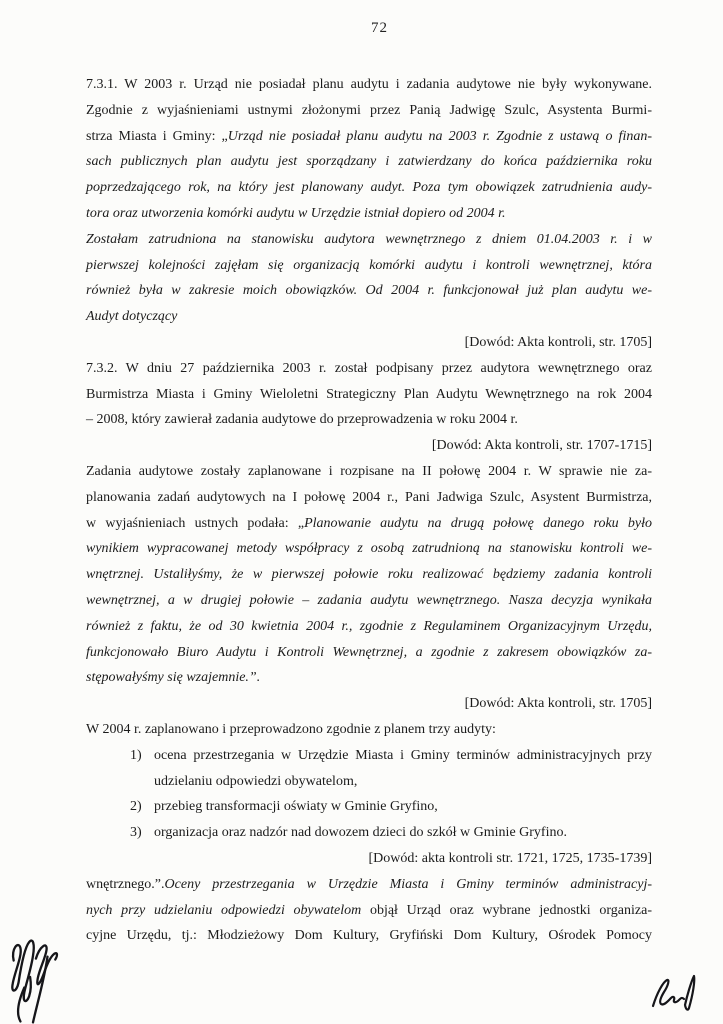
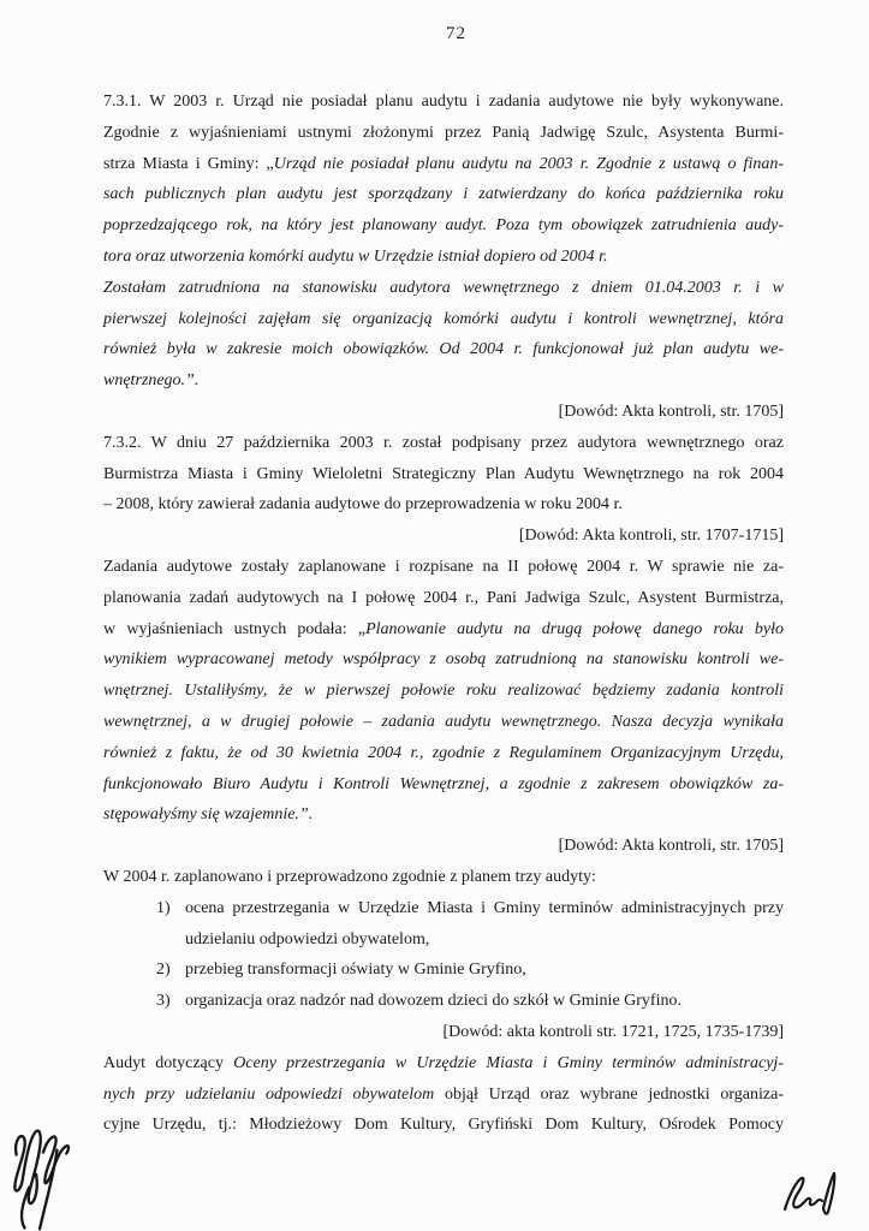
  72
  7.3.1. W 2003 r. Urząd nie posiadał planu audytu i zadania audytowe nie były wykonywane.
  Zgodnie z wyjaśnieniami ustnymi złożonymi przez Panią Jadwigę Szulc, Asystenta Burmi-
  strza Miasta i Gminy: „Urząd nie posiadał planu audytu na 2003 r. Zgodnie z ustawą o finan-
  sach publicznych plan audytu jest sporządzany i zatwierdzany do końca października roku
  poprzedzającego rok, na który jest planowany audyt. Poza tym obowiązek zatrudnienia audy-
  tora oraz utworzenia komórki audytu w Urzędzie istniał dopiero od 2004 r.
  Zostałam zatrudniona na stanowisku audytora wewnętrznego z dniem 01.04.2003 r. i w
  pierwszej kolejności zajęłam się organizacją komórki audytu i kontroli wewnętrznej, która
  również była w zakresie moich obowiązków. Od 2004 r. funkcjonował już plan audytu we-
- Audyt dotyczący
+ wnętrznego.”.
  [Dowód: Akta kontroli, str. 1705]
  7.3.2. W dniu 27 października 2003 r. został podpisany przez audytora wewnętrznego oraz
  Burmistrza Miasta i Gminy Wieloletni Strategiczny Plan Audytu Wewnętrznego na rok 2004
  – 2008, który zawierał zadania audytowe do przeprowadzenia w roku 2004 r.
  [Dowód: Akta kontroli, str. 1707-1715]
  Zadania audytowe zostały zaplanowane i rozpisane na II połowę 2004 r. W sprawie nie za-
  planowania zadań audytowych na I połowę 2004 r., Pani Jadwiga Szulc, Asystent Burmistrza,
  w wyjaśnieniach ustnych podała: „Planowanie audytu na drugą połowę danego roku było
  wynikiem wypracowanej metody współpracy z osobą zatrudnioną na stanowisku kontroli we-
  wnętrznej. Ustaliłyśmy, że w pierwszej połowie roku realizować będziemy zadania kontroli
  wewnętrznej, a w drugiej połowie – zadania audytu wewnętrznego. Nasza decyzja wynikała
  również z faktu, że od 30 kwietnia 2004 r., zgodnie z Regulaminem Organizacyjnym Urzędu,
  funkcjonowało Biuro Audytu i Kontroli Wewnętrznej, a zgodnie z zakresem obowiązków za-
  stępowałyśmy się wzajemnie.”.
  [Dowód: Akta kontroli, str. 1705]
  W 2004 r. zaplanowano i przeprowadzono zgodnie z planem trzy audyty:
  1) ocena przestrzegania w Urzędzie Miasta i Gminy terminów administracyjnych przy
  udzielaniu odpowiedzi obywatelom,
  2) przebieg transformacji oświaty w Gminie Gryfino,
  3) organizacja oraz nadzór nad dowozem dzieci do szkół w Gminie Gryfino.
  [Dowód: akta kontroli str. 1721, 1725, 1735-1739]
- wnętrznego.”.Oceny przestrzegania w Urzędzie Miasta i Gminy terminów administracyj-
+ Audyt dotyczący Oceny przestrzegania w Urzędzie Miasta i Gminy terminów administracyj-
  nych przy udzielaniu odpowiedzi obywatelom objął Urząd oraz wybrane jednostki organiza-
  cyjne Urzędu, tj.: Młodzieżowy Dom Kultury, Gryfiński Dom Kultury, Ośrodek Pomocy
